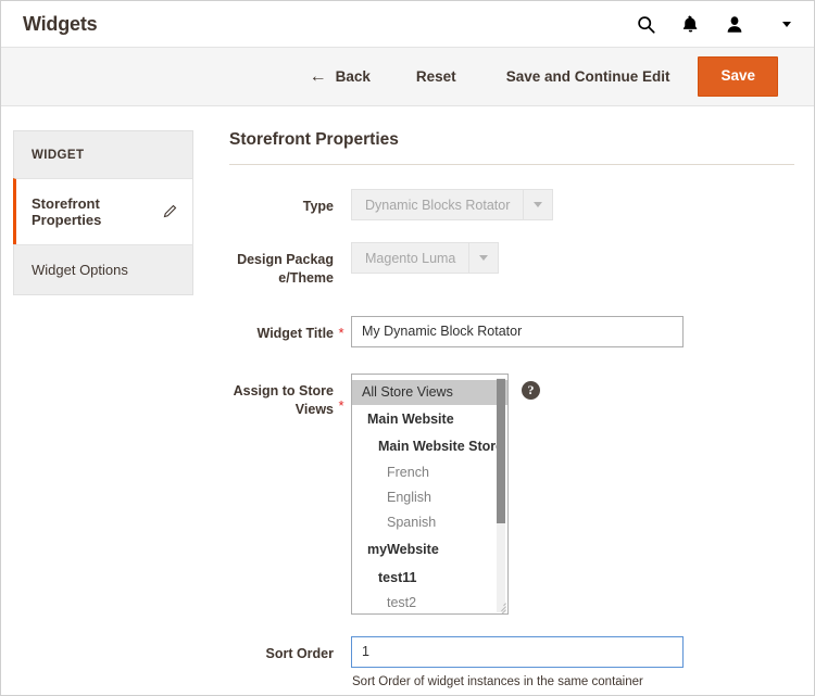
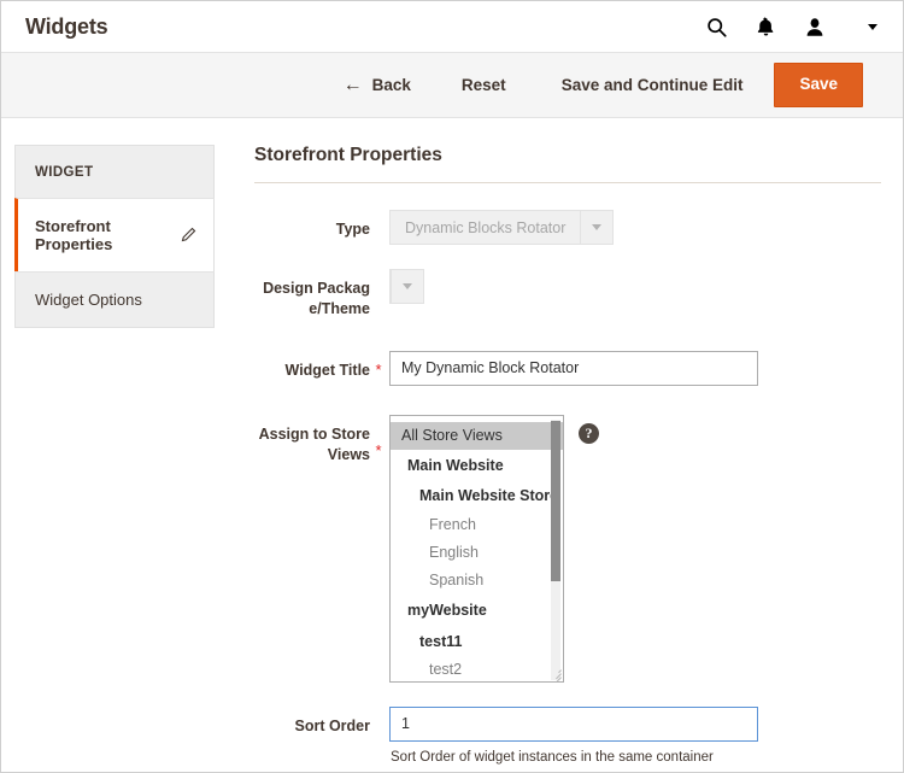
  Widgets
  ←
  Back
  Reset
  Save and Continue Edit
  Save
  WIDGET
  Storefront Properties
  Widget Options
  Storefront Properties
  Type
  Dynamic Blocks Rotator
  Design Package/Theme
- Magento Luma
  Widget Title
  *
  My Dynamic Block Rotator
  Assign to Store Views
  *
  All Store Views
  Main Website
  Main Website Stor
  French
  English
  Spanish
  myWebsite
  test11
  test2
  ?
  Sort Order
  1
  Sort Order of widget instances in the same container
